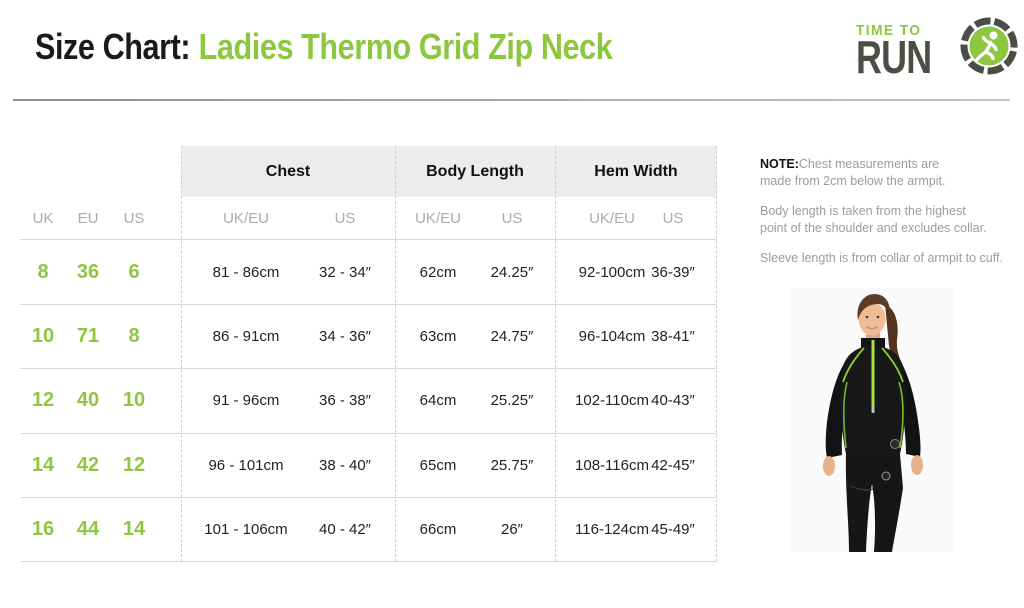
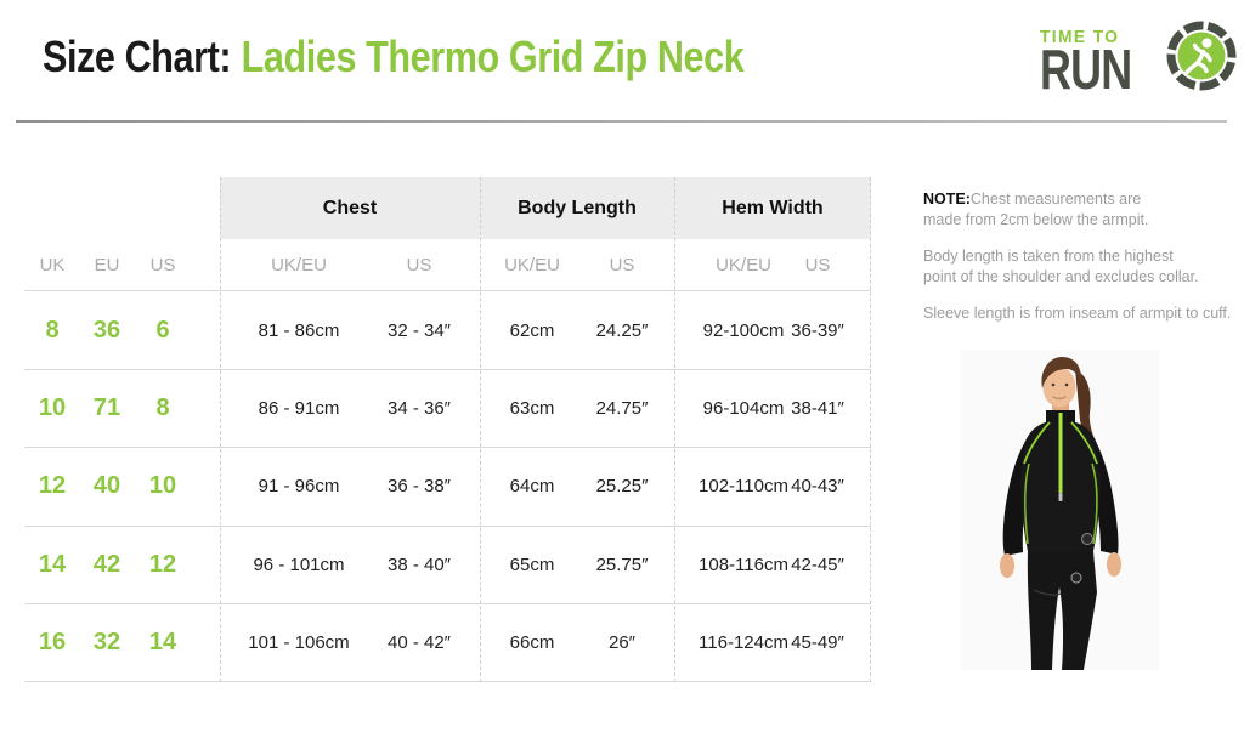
  Size Chart: Ladies Thermo Grid Zip Neck
  TIME TO
  RUN
  Chest
  Body Length
  Hem Width
  UK
  EU
  US
  UK/EU
  US
  UK/EU
  US
  UK/EU
  US
  8
  36
  6
  81 - 86cm
  32 - 34″
  62cm
  24.25″
  92-100cm
  36-39″
  10
  71
  8
  86 - 91cm
  34 - 36″
  63cm
  24.75″
  96-104cm
  38-41″
  12
  40
  10
  91 - 96cm
  36 - 38″
  64cm
  25.25″
  102-110cm
  40-43″
  14
  42
  12
  96 - 101cm
  38 - 40″
  65cm
  25.75″
  108-116cm
  42-45″
  16
- 44
+ 32
  14
  101 - 106cm
  40 - 42″
  66cm
  26″
  116-124cm
  45-49″
  NOTE:Chest measurements are
  made from 2cm below the armpit.
  Body length is taken from the highest
  point of the shoulder and excludes collar.
- Sleeve length is from collar of armpit to cuff.
+ Sleeve length is from inseam of armpit to cuff.
